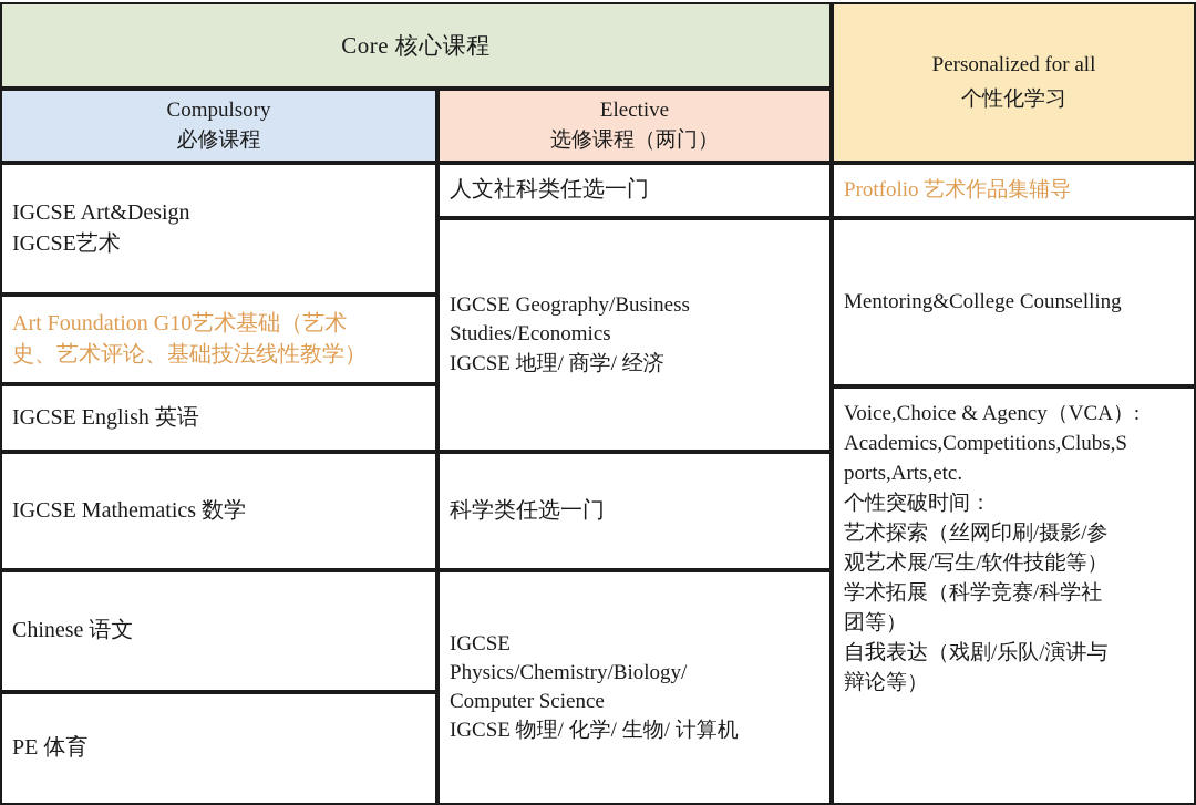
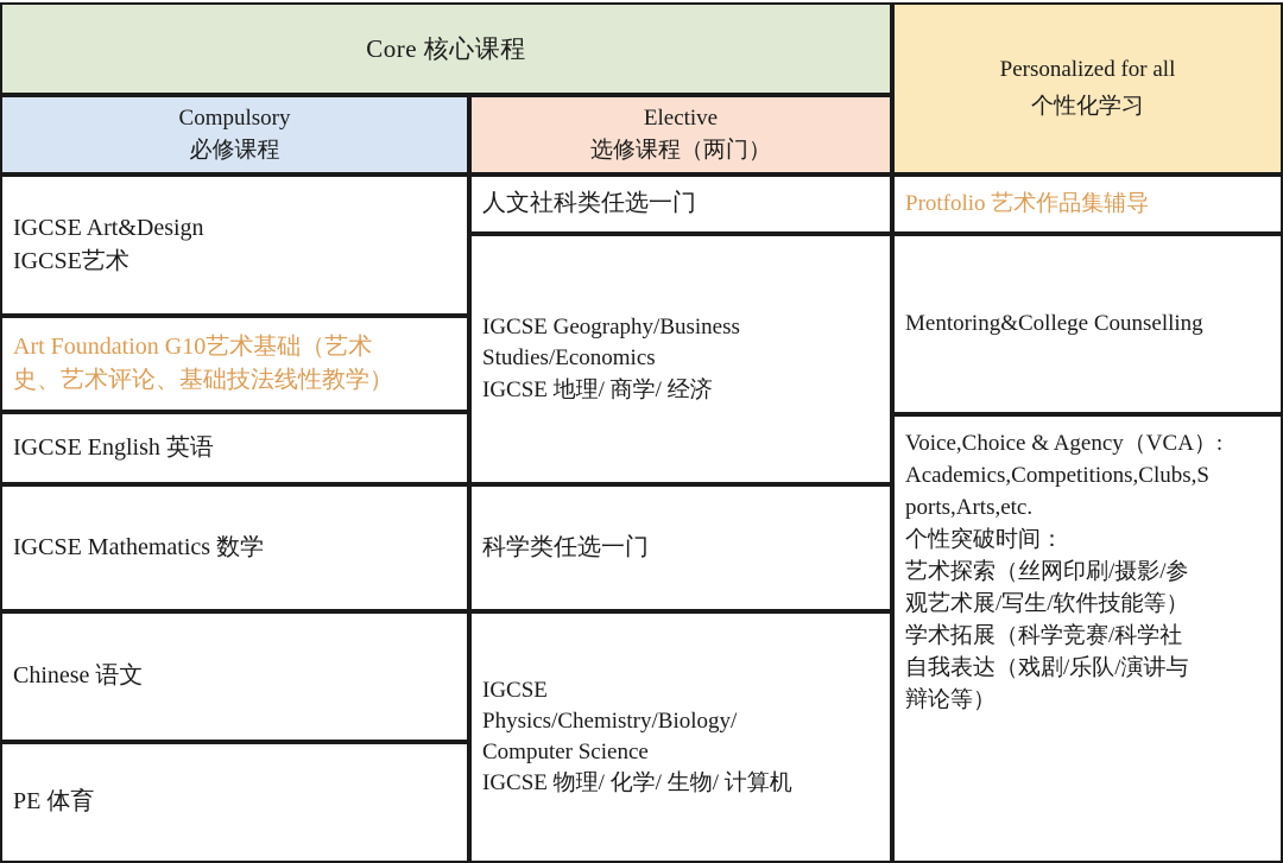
  Core 核心课程
  Compulsory
  必修课程
  Elective
  选修课程（两门）
  Personalized for all
  个性化学习
  IGCSE Art&Design
  IGCSE艺术
  Art Foundation G10艺术基础（艺术
  史、艺术评论、基础技法线性教学）
  IGCSE English 英语
  IGCSE Mathematics 数学
  Chinese 语文
  PE 体育
  人文社科类任选一门
  IGCSE Geography/Business
  Studies/Economics
  IGCSE 地理/ 商学/ 经济
  科学类任选一门
  IGCSE
  Physics/Chemistry/Biology/
  Computer Science
  IGCSE 物理/ 化学/ 生物/ 计算机
  Protfolio 艺术作品集辅导
  Mentoring&College Counselling
  Voice,Choice & Agency（VCA）:
  Academics,Competitions,Clubs,S
  ports,Arts,etc.
  个性突破时间：
  艺术探索（丝网印刷/摄影/参
  观艺术展/写生/软件技能等）
  学术拓展（科学竞赛/科学社
- 团等）
  自我表达（戏剧/乐队/演讲与
  辩论等）
